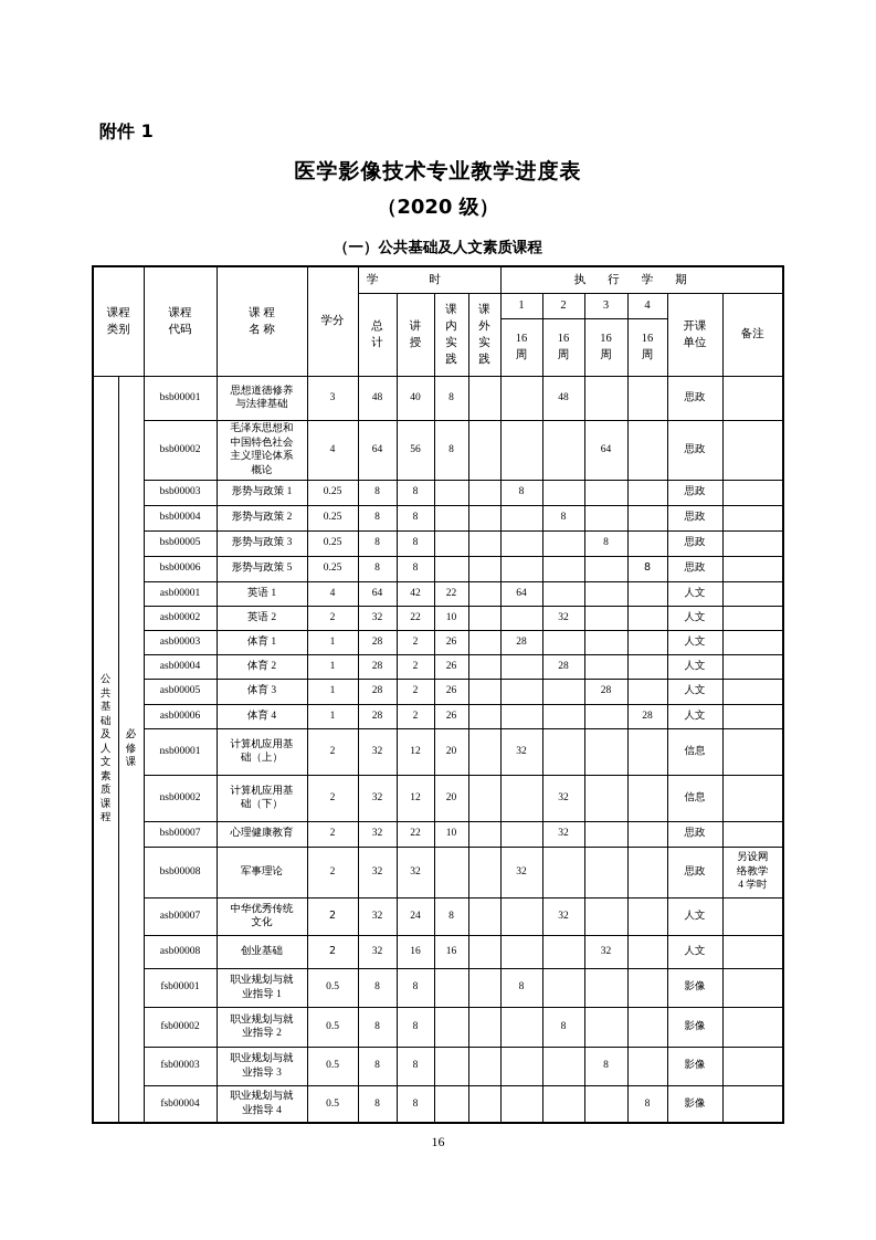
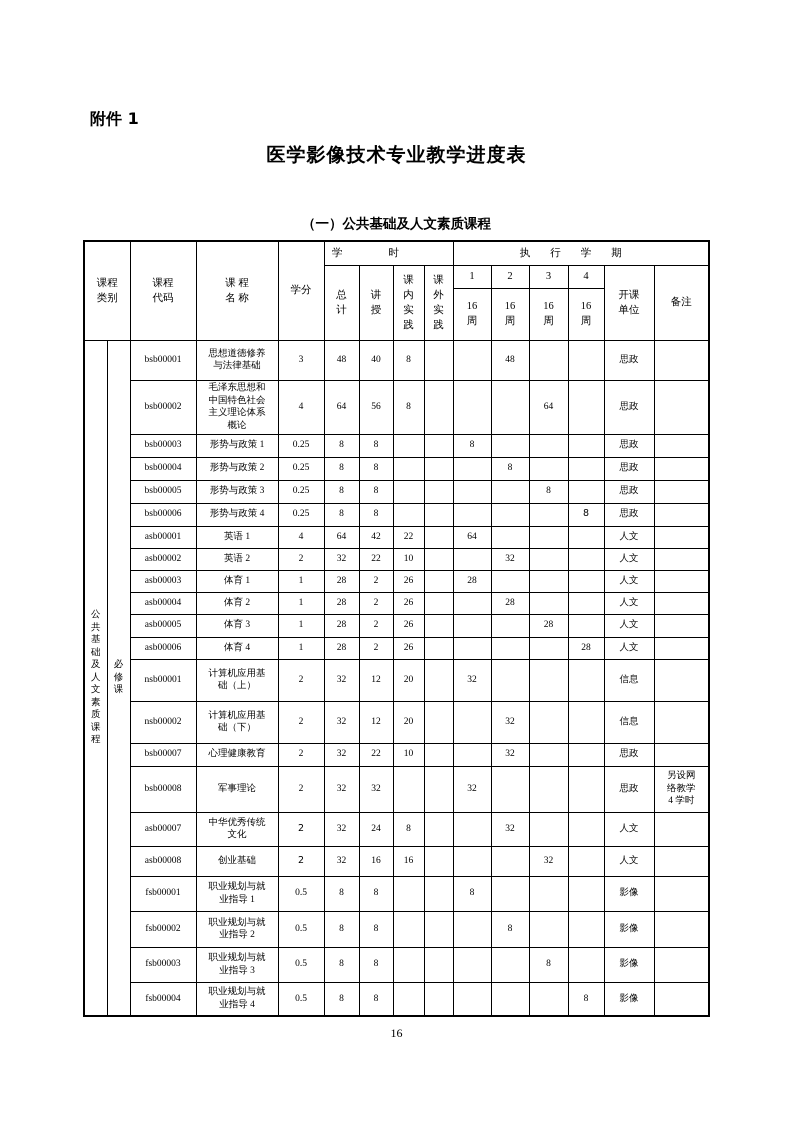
  附件 1
  医学影像技术专业教学进度表
- （2020 级）
  （一）公共基础及人文素质课程
  课程 类别	课程 代码	课 程 名 称	学分	学时	执行学期
  总 计	讲 授	课 内 实 践	课 外 实 践	1	2	3	4	开课 单位	备注
  16 周	16 周	16 周	16 周
  公 共 基 础 及 人 文 素 质 课 程	必 修 课	bsb00001	思想道德修养 与法律基础	3	48	40	8			48			思政
  bsb00002	毛泽东思想和 中国特色社会 主义理论体系 概论	4	64	56	8				64		思政
  bsb00003	形势与政策 1	0.25	8	8			8				思政
  bsb00004	形势与政策 2	0.25	8	8				8			思政
  bsb00005	形势与政策 3	0.25	8	8					8		思政
- bsb00006	形势与政策 5	0.25	8	8						8	思政
+ bsb00006	形势与政策 4	0.25	8	8						8	思政
  asb00001	英语 1	4	64	42	22		64				人文
  asb00002	英语 2	2	32	22	10			32			人文
  asb00003	体育 1	1	28	2	26		28				人文
  asb00004	体育 2	1	28	2	26			28			人文
  asb00005	体育 3	1	28	2	26				28		人文
  asb00006	体育 4	1	28	2	26					28	人文
  nsb00001	计算机应用基 础（上）	2	32	12	20		32				信息
  nsb00002	计算机应用基 础（下）	2	32	12	20			32			信息
  bsb00007	心理健康教育	2	32	22	10			32			思政
  bsb00008	军事理论	2	32	32			32				思政	另设网 络教学 4 学时
  asb00007	中华优秀传统 文化	2	32	24	8			32			人文
  asb00008	创业基础	2	32	16	16				32		人文
  fsb00001	职业规划与就 业指导 1	0.5	8	8			8				影像
  fsb00002	职业规划与就 业指导 2	0.5	8	8				8			影像
  fsb00003	职业规划与就 业指导 3	0.5	8	8					8		影像
  fsb00004	职业规划与就 业指导 4	0.5	8	8						8	影像
  16
